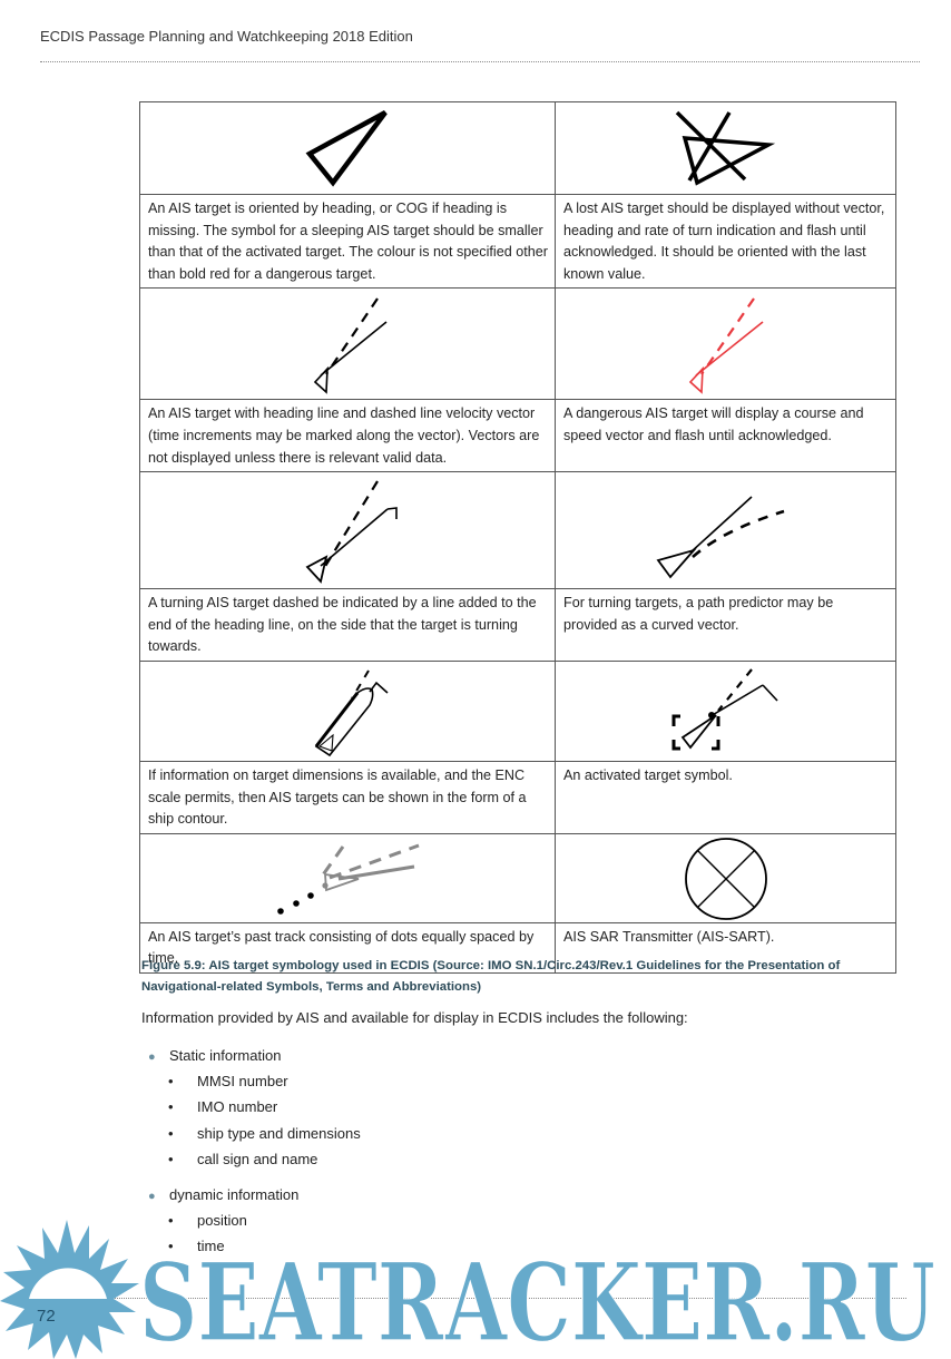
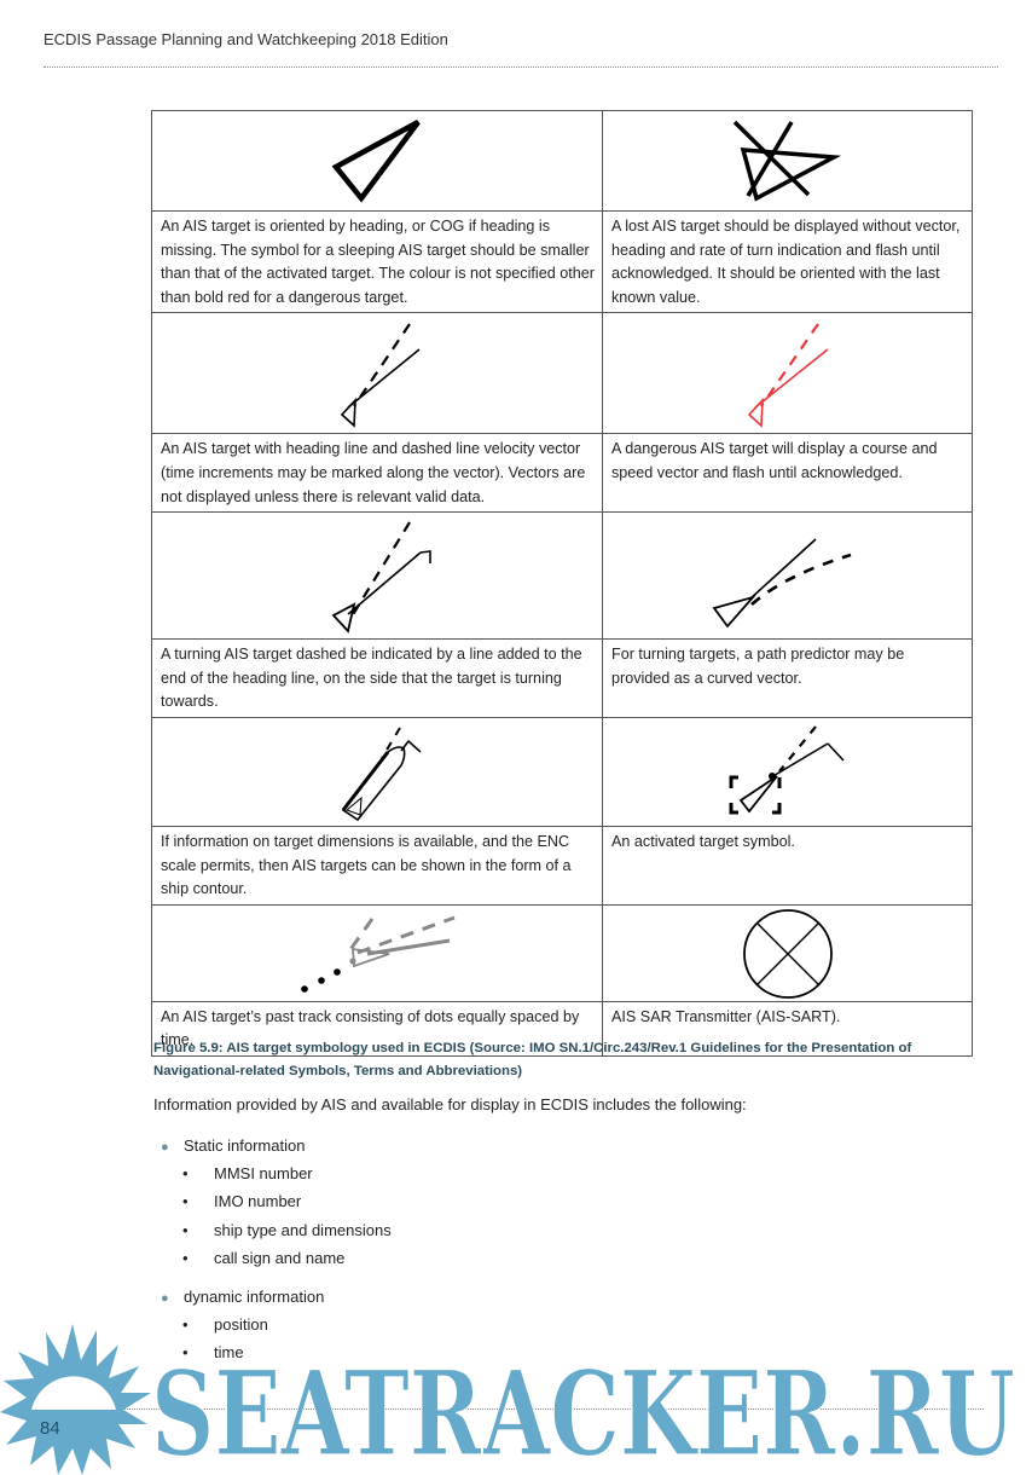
  ECDIS Passage Planning and Watchkeeping 2018 Edition
  An AIS target is oriented by heading, or COG if heading is missing. The symbol for a sleeping AIS target should be smaller than that of the activated target. The colour is not specified other than bold red for a dangerous target.	A lost AIS target should be displayed without vector, heading and rate of turn indication and flash until acknowledged. It should be oriented with the last known value.
  An AIS target with heading line and dashed line velocity vector (time increments may be marked along the vector). Vectors are not displayed unless there is relevant valid data.	A dangerous AIS target will display a course and speed vector and flash until acknowledged.
  A turning AIS target dashed be indicated by a line added to the end of the heading line, on the side that the target is turning towards.	For turning targets, a path predictor may be provided as a curved vector.
  If information on target dimensions is available, and the ENC scale permits, then AIS targets can be shown in the form of a ship contour.	An activated target symbol.
  An AIS target’s past track consisting of dots equally spaced by time.	AIS SAR Transmitter (AIS-SART).
  Figure 5.9: AIS target symbology used in ECDIS (Source: IMO SN.1/Circ.243/Rev.1 Guidelines for the Presentation of Navigational-related Symbols, Terms and Abbreviations)
  Information provided by AIS and available for display in ECDIS includes the following:
  ● Static information
  • MMSI number
  • IMO number
  • ship type and dimensions
  • call sign and name
  ● dynamic information
  • position
  • time
  SEATRACKER.RU
- 72
+ 84
